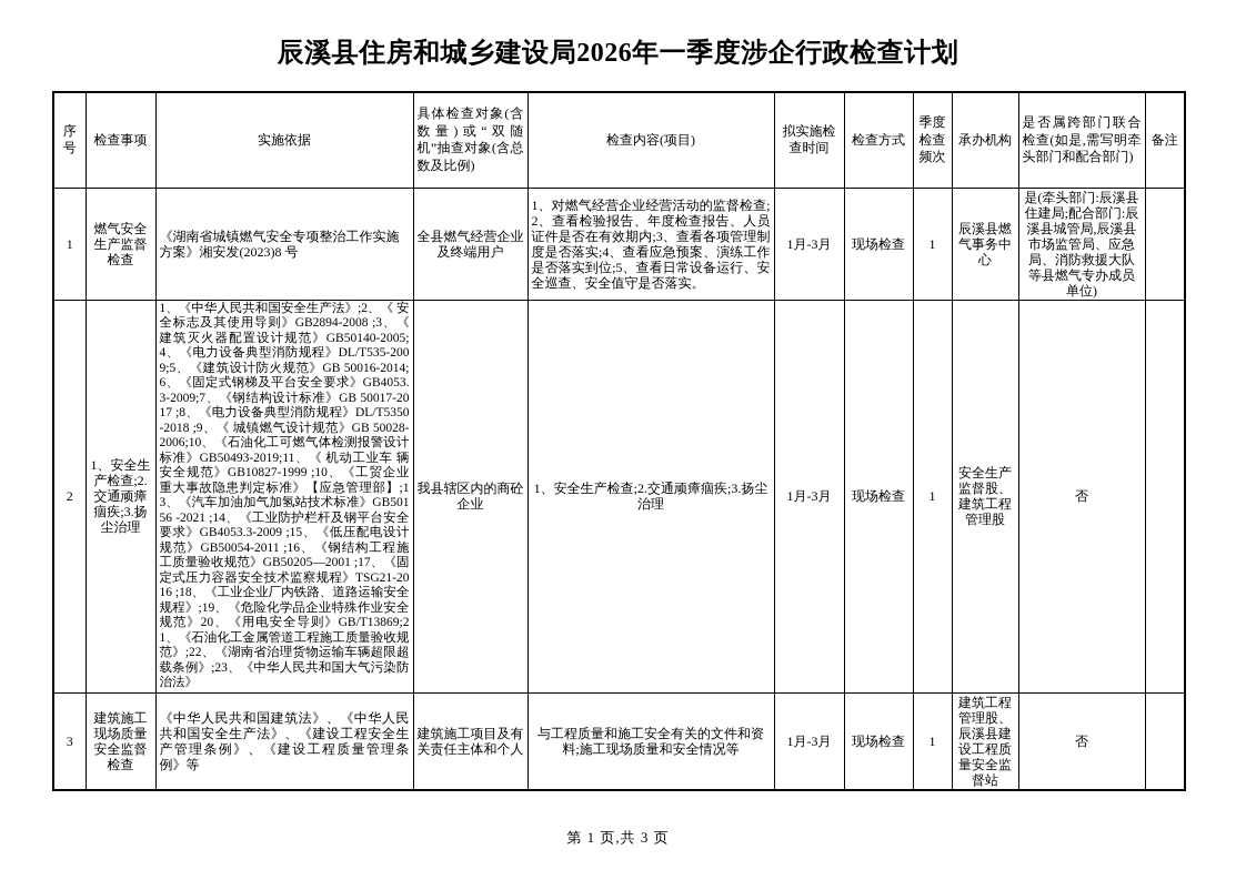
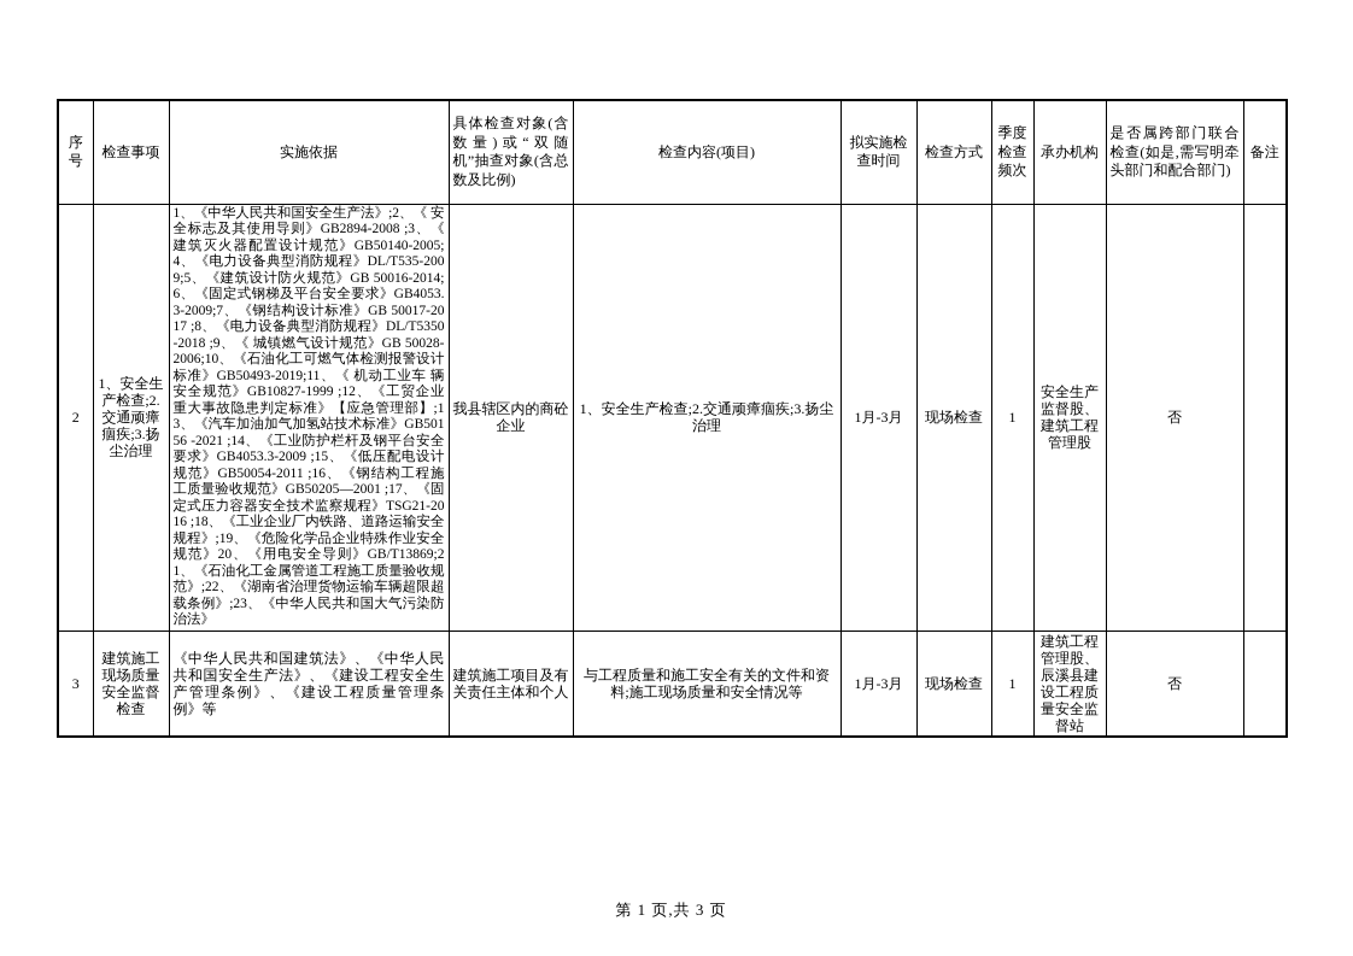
- 辰溪县住房和城乡建设局2026年一季度涉企行政检查计划
  序号	检查事项	实施依据	具体检查对象(含数量)或“双随机”抽查对象(含总数及比例)	检查内容(项目)	拟实施检查时间	检查方式	季度检查频次	承办机构	是否属跨部门联合检查(如是,需写明牵头部门和配合部门)	备注
- 1	燃气安全生产监督检查	《湖南省城镇燃气安全专项整治工作实施方案》湘安发(2023)8 号	全县燃气经营企业及终端用户	1、对燃气经营企业经营活动的监督检查;2、查看检验报告、年度检查报告、人员证件是否在有效期内;3、查看各项管理制度是否落实;4、查看应急预案、演练工作是否落实到位;5、查看日常设备运行、安全巡查、安全值守是否落实。	1月-3月	现场检查	1	辰溪县燃气事务中心	是(牵头部门:辰溪县住建局;配合部门:辰溪县城管局,辰溪县市场监管局、应急局、消防救援大队等县燃气专办成员单位)
- 2	1、安全生产检查;2.交通顽瘴痼疾;3.扬尘治理	1、《中华人民共和国安全生产法》;2、《 安全标志及其使用导则》GB2894-2008 ;3、《 建筑灭火器配置设计规范》GB50140-2005;4、《电力设备典型消防规程》DL/T535-2009;5、《建筑设计防火规范》GB 50016-2014;6、《固定式钢梯及平台安全要求》GB4053.3-2009;7、《钢结构设计标准》GB 50017-2017 ;8、《电力设备典型消防规程》DL/T5350-2018 ;9、《 城镇燃气设计规范》GB 50028-2006;10、《石油化工可燃气体检测报警设计标准》GB50493-2019;11、《 机动工业车 辆 安全规范》GB10827-1999 ;10、《工贸企业重大事故隐患判定标准》【应急管理部】;13、《汽车加油加气加氢站技术标准》GB50156 -2021 ;14、《工业防护栏杆及钢平台安全要求》GB4053.3-2009 ;15、《低压配电设计规范》GB50054-2011 ;16、《钢结构工程施工质量验收规范》GB50205—2001 ;17、《固定式压力容器安全技术监察规程》TSG21-2016 ;18、《工业企业厂内铁路、道路运输安全规程》;19、《危险化学品企业特殊作业安全规范》20、《用电安全导则》GB/T13869;21、《石油化工金属管道工程施工质量验收规范》;22、《湖南省治理货物运输车辆超限超载条例》;23、《中华人民共和国大气污染防治法》	我县辖区内的商砼企业	1、安全生产检查;2.交通顽瘴痼疾;3.扬尘治理	1月-3月	现场检查	1	安全生产监督股、建筑工程管理股	否
+ 2	1、安全生产检查;2.交通顽瘴痼疾;3.扬尘治理	1、《中华人民共和国安全生产法》;2、《 安全标志及其使用导则》GB2894-2008 ;3、《 建筑灭火器配置设计规范》GB50140-2005;4、《电力设备典型消防规程》DL/T535-2009;5、《建筑设计防火规范》GB 50016-2014;6、《固定式钢梯及平台安全要求》GB4053.3-2009;7、《钢结构设计标准》GB 50017-2017 ;8、《电力设备典型消防规程》DL/T5350-2018 ;9、《 城镇燃气设计规范》GB 50028-2006;10、《石油化工可燃气体检测报警设计标准》GB50493-2019;11、《 机动工业车 辆 安全规范》GB10827-1999 ;12、《工贸企业重大事故隐患判定标准》【应急管理部】;13、《汽车加油加气加氢站技术标准》GB50156 -2021 ;14、《工业防护栏杆及钢平台安全要求》GB4053.3-2009 ;15、《低压配电设计规范》GB50054-2011 ;16、《钢结构工程施工质量验收规范》GB50205—2001 ;17、《固定式压力容器安全技术监察规程》TSG21-2016 ;18、《工业企业厂内铁路、道路运输安全规程》;19、《危险化学品企业特殊作业安全规范》20、《用电安全导则》GB/T13869;21、《石油化工金属管道工程施工质量验收规范》;22、《湖南省治理货物运输车辆超限超载条例》;23、《中华人民共和国大气污染防治法》	我县辖区内的商砼企业	1、安全生产检查;2.交通顽瘴痼疾;3.扬尘治理	1月-3月	现场检查	1	安全生产监督股、建筑工程管理股	否
  3	建筑施工现场质量安全监督检查	《中华人民共和国建筑法》、《中华人民共和国安全生产法》、《建设工程安全生产管理条例》、《建设工程质量管理条例》等	建筑施工项目及有关责任主体和个人	与工程质量和施工安全有关的文件和资料;施工现场质量和安全情况等	1月-3月	现场检查	1	建筑工程管理股、辰溪县建设工程质量安全监督站	否
  第 1 页,共 3 页
